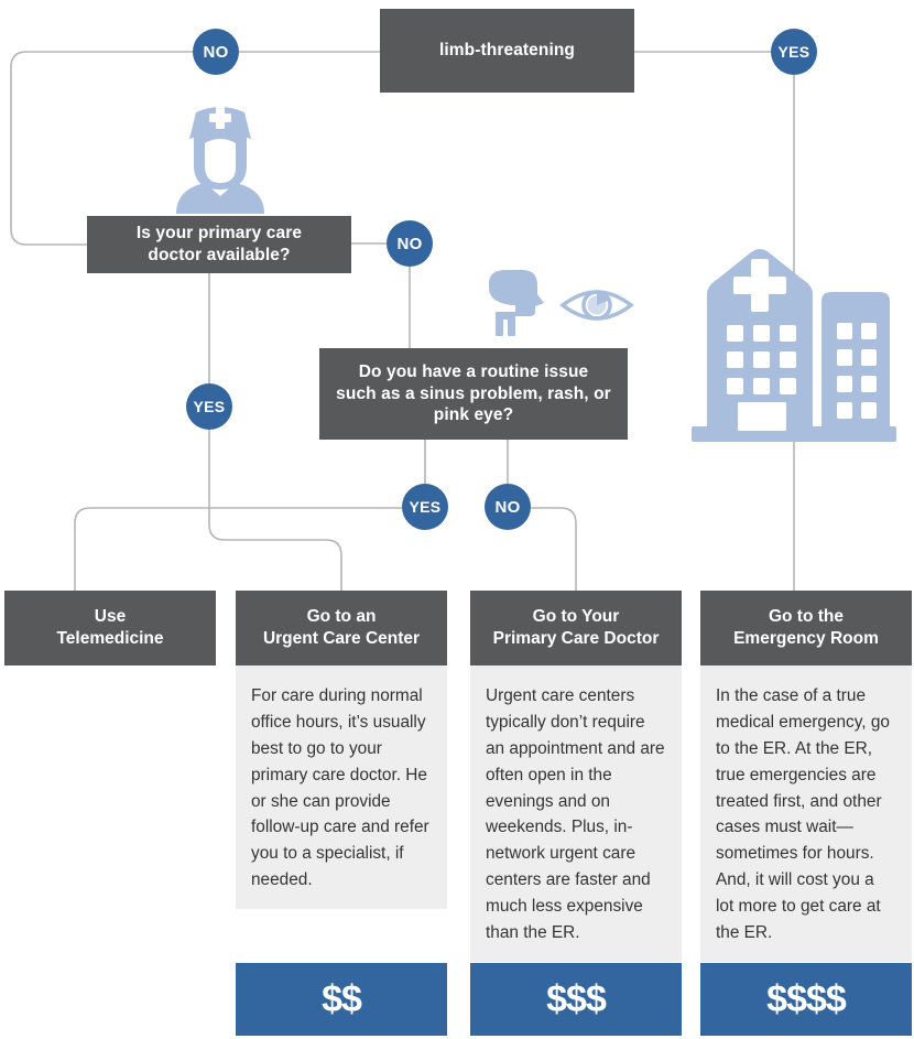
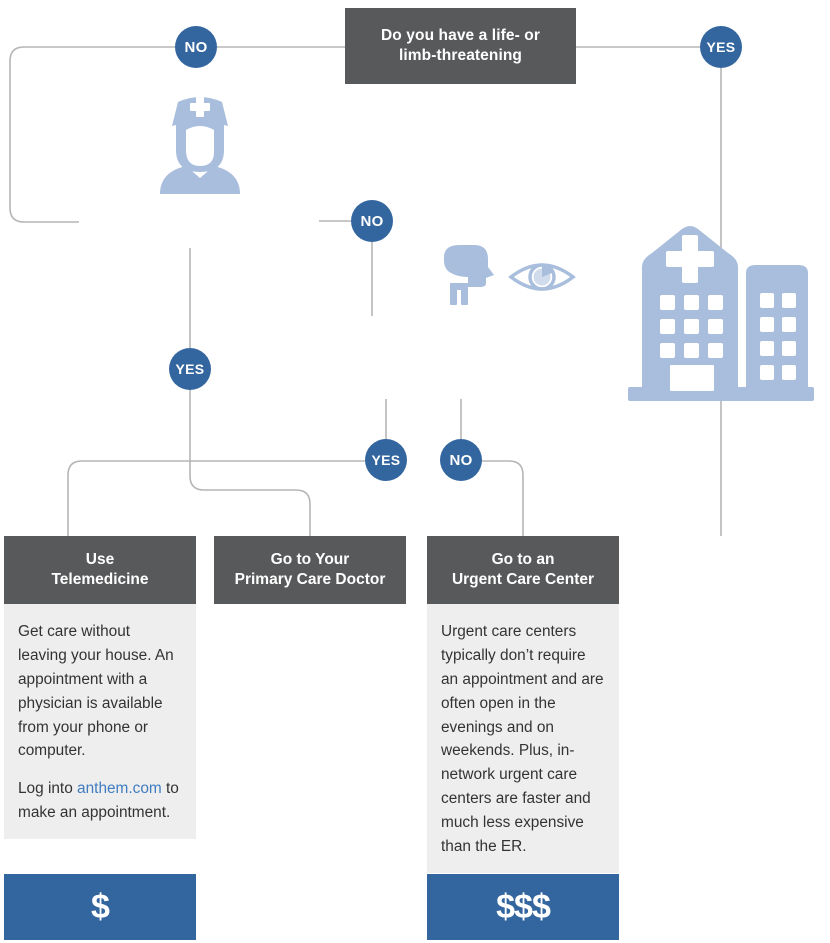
+ Do you have a life- or
  limb-threatening
- Is your primary care
- doctor available?
- Do you have a routine issue
- such as a sinus problem, rash, or
- pink eye?
  NO
  YES
  NO
  YES
  YES
  NO
  Use
  Telemedicine
+ Get care without leaving your house. An appointment with a physician is available from your phone or computer.
+ Log into anthem.com to make an appointment.
+ $
- Go to an
+ Go to Your
- Urgent Care Center
+ Primary Care Doctor
- For care during normal office hours, it’s usually best to go to your primary care doctor. He or she can provide follow-up care and refer you to a specialist, if needed.
- $$
- Go to Your
+ Go to an
- Primary Care Doctor
+ Urgent Care Center
  Urgent care centers typically don’t require an appointment and are often open in the evenings and on weekends. Plus, in-network urgent care centers are faster and much less expensive than the ER.
  $$$
- Go to the
- Emergency Room
- In the case of a true medical emergency, go to the ER. At the ER, true emergencies are treated first, and other cases must wait—sometimes for hours. And, it will cost you a lot more to get care at the ER.
- $$$$
